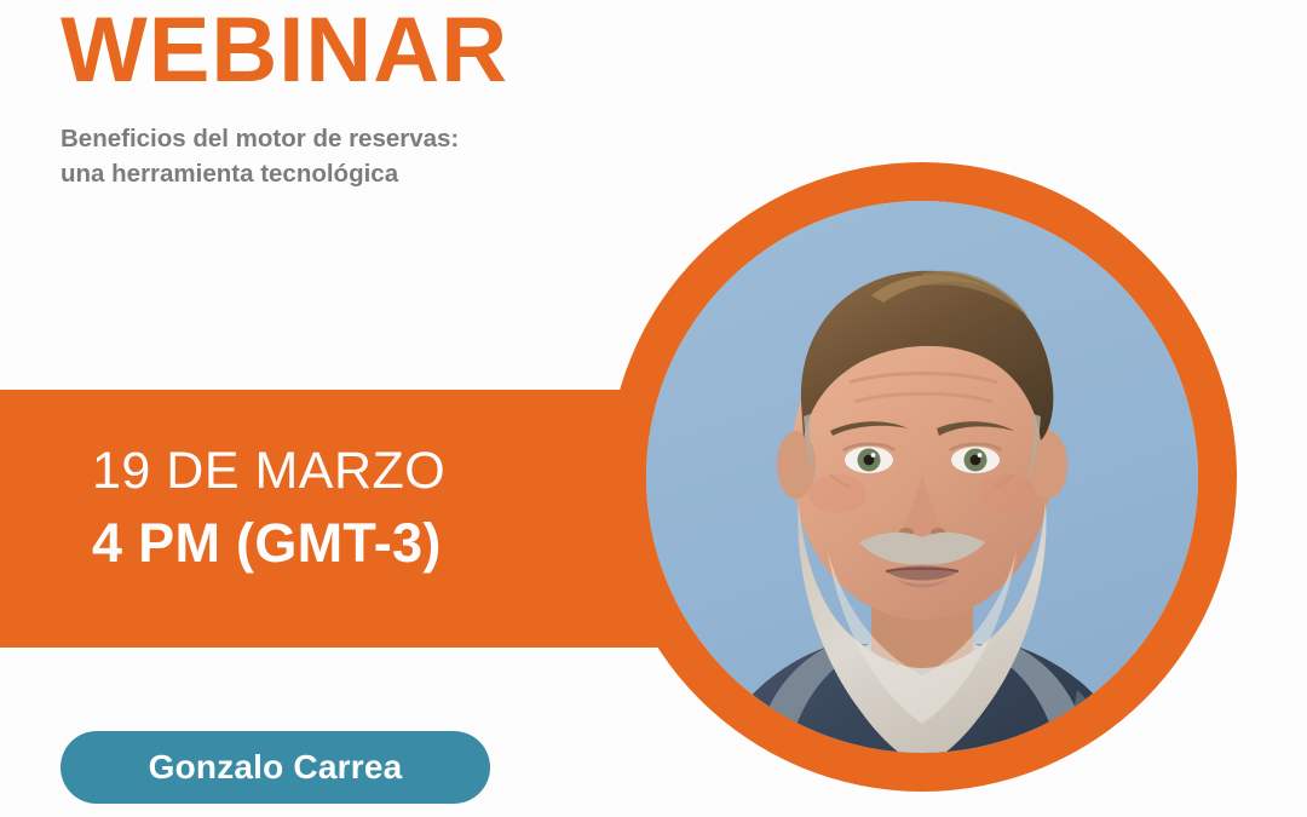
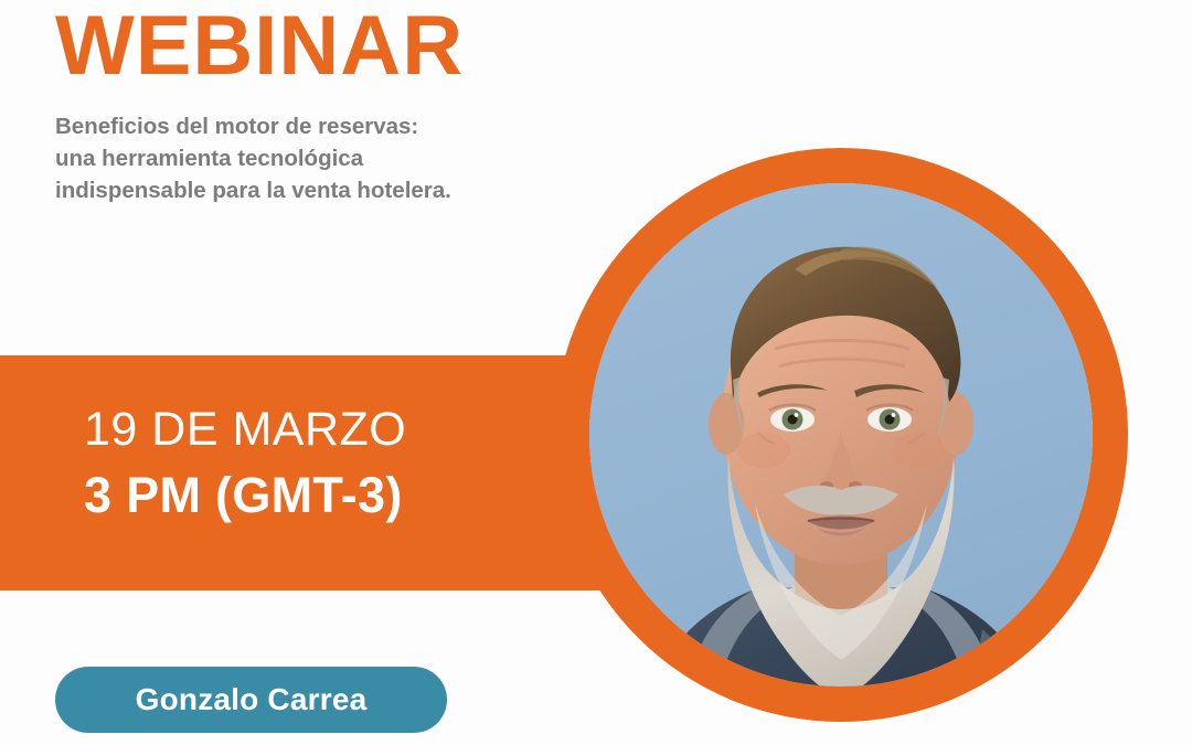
  WEBINAR
  Beneficios del motor de reservas:
  una herramienta tecnológica
+ indispensable para la venta hotelera.
  19 DE MARZO
- 4 PM (GMT-3)
+ 3 PM (GMT-3)
  Gonzalo Carrea
